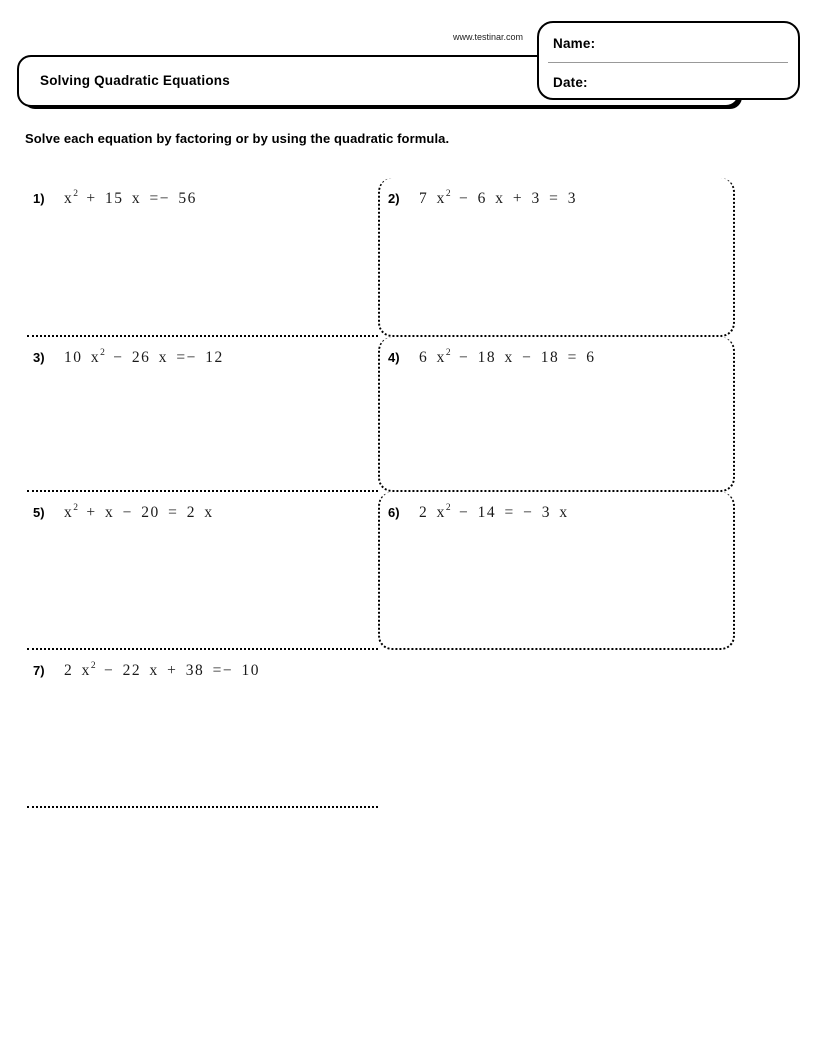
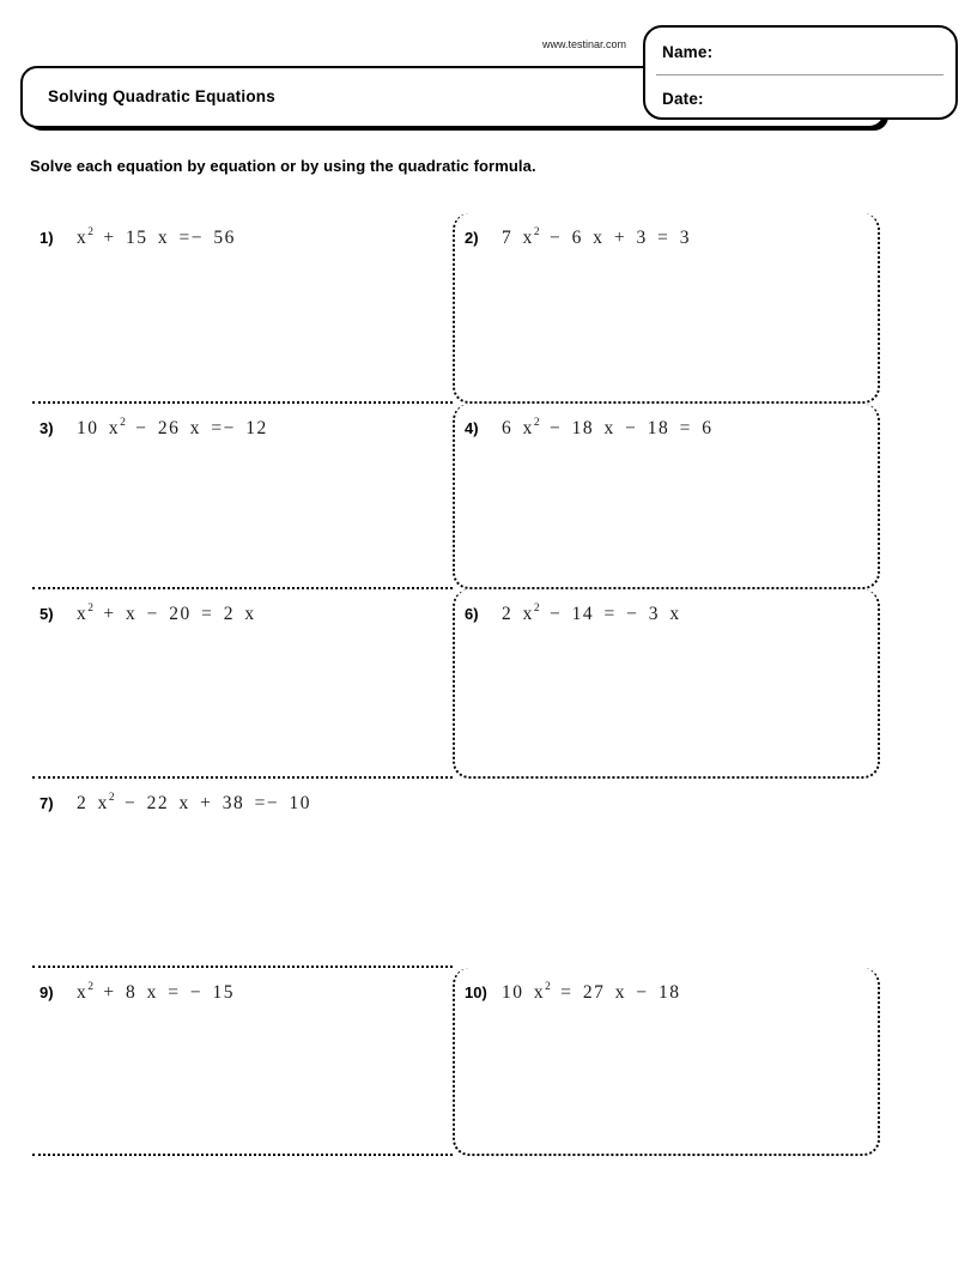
  www.testinar.com
  Solving Quadratic Equations
  Name:
  Date:
- Solve each equation by factoring or by using the quadratic formula.
+ Solve each equation by equation or by using the quadratic formula.
  1)
  x2 + 15 x =− 56
  2)
  7 x2 − 6 x + 3 = 3
  3)
  10 x2 − 26 x =− 12
  4)
  6 x2 − 18 x − 18 = 6
  5)
  x2 + x − 20 = 2 x
  6)
  2 x2 − 14 = − 3 x
  7)
  2 x2 − 22 x + 38 =− 10
+ 9)
+ x2 + 8 x = − 15
+ 10)
+ 10 x2 = 27 x − 18
